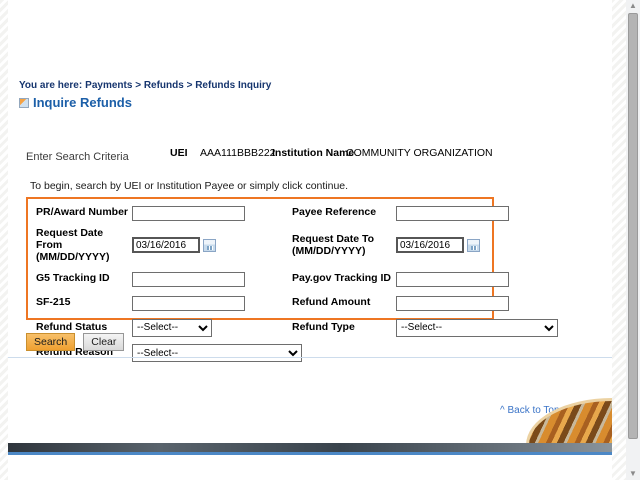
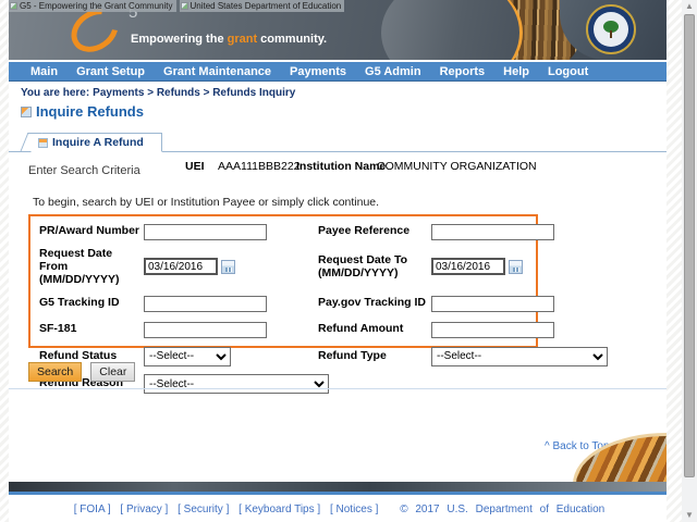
+ 5
+ Empowering the grant community.
+ G5 - Empowering the Grant Community
+ United States Department of Education
+ Main
+ Grant Setup
+ Grant Maintenance
+ Payments
+ G5 Admin
+ Reports
+ Help
+ Logout
  You are here: Payments > Refunds > Refunds Inquiry
  Inquire Refunds
+ Inquire A Refund
  UEI
  AAA111BBB222
  Institution Name
  COMMUNITY ORGANIZATION
  Enter Search Criteria
  To begin, search by UEI or Institution Payee or simply click continue.
  PR/Award Number
  Payee Reference
  Request Date From
  (MM/DD/YYYY)
  03/16/2016
  Request Date To
  (MM/DD/YYYY)
  03/16/2016
  G5 Tracking ID
  Pay.gov Tracking ID
- SF-215
+ SF-181
  Refund Amount
  Refund Status
  --Select--
  Refund Type
  --Select--
  Refund Reason
  --Select--
  Search
  Clear
  ^ Back to T
+ [ FOIA ] [ Privacy ] [ Security ] [ Keyboard Tips ] [ Notices ] © 2017 U.S. Department of Education
  ▲
  ▼
